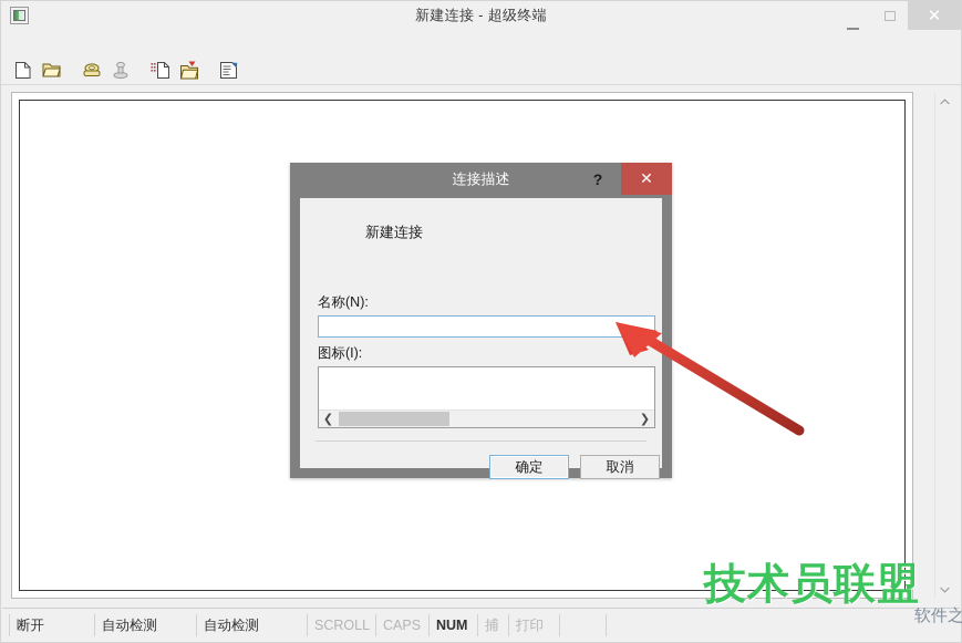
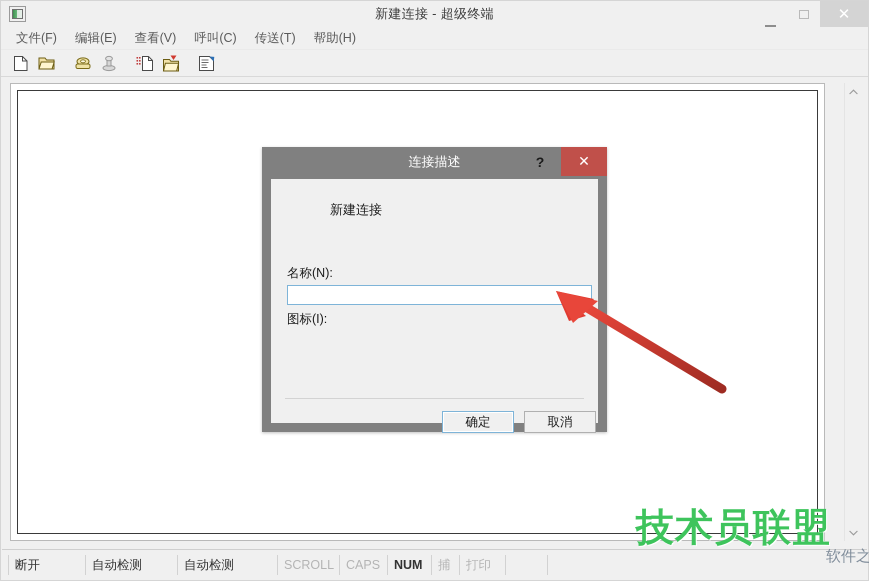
  新建连接 - 超级终端
  ✕
+ 文件(F)
+ 编辑(E)
+ 查看(V)
+ 呼叫(C)
+ 传送(T)
+ 帮助(H)
  断开
  自动检测
  自动检测
  SCROLL
  CAPS
  NUM
  捕
  打印
  技术员联盟
  软件之
  连接描述
  ?
  ✕
  新建连接
  名称(N):
  图标(I):
- ❮
- ❯
  确定
  取消
